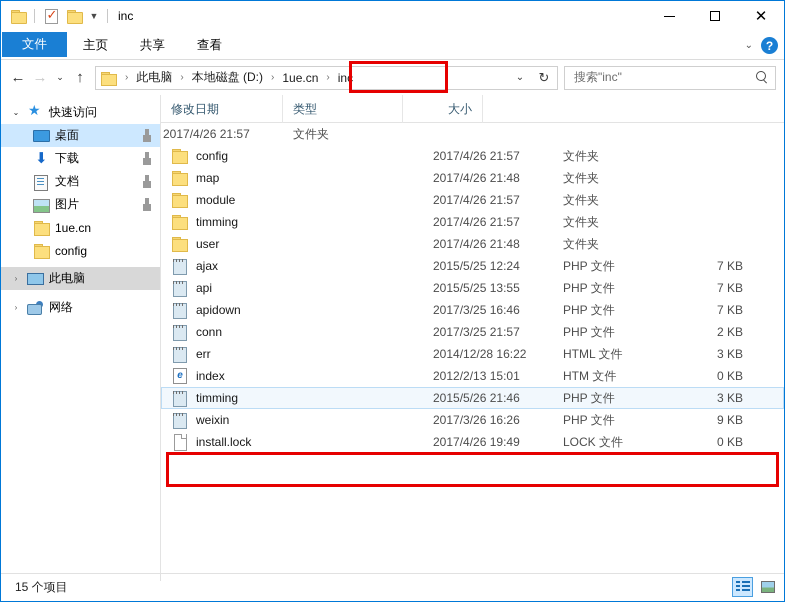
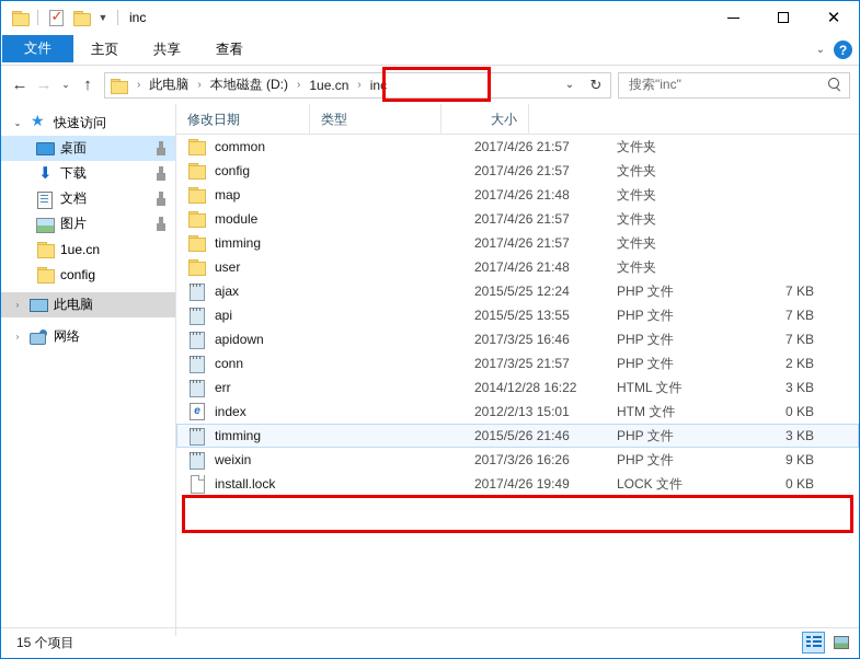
  ▼
  inc
  ✕
  文件
  主页
  共享
  查看
  ⌄
  ?
  ←
  →
  ⌄
  ↑
  ›
  此电脑
  ›
  本地磁盘 (D:)
  ›
  1ue.cn
  ›
  inc
  ⌄
  ↻
  搜索"inc"
  ⌄
  快速访问
  桌面
  下载
  文档
  图片
  1ue.cn
  config
  ›
  此电脑
  ›
  网络
  修改日期
  类型
  大小
+ common
  2017/4/26 21:57
  文件夹
  config
  2017/4/26 21:57
  文件夹
  map
  2017/4/26 21:48
  文件夹
  module
  2017/4/26 21:57
  文件夹
  timming
  2017/4/26 21:57
  文件夹
  user
  2017/4/26 21:48
  文件夹
  ajax
  2015/5/25 12:24
  PHP 文件
  7 KB
  api
  2015/5/25 13:55
  PHP 文件
  7 KB
  apidown
  2017/3/25 16:46
  PHP 文件
  7 KB
  conn
  2017/3/25 21:57
  PHP 文件
  2 KB
  err
  2014/12/28 16:22
  HTML 文件
  3 KB
  index
  2012/2/13 15:01
  HTM 文件
  0 KB
  timming
  2015/5/26 21:46
  PHP 文件
  3 KB
  weixin
  2017/3/26 16:26
  PHP 文件
  9 KB
  install.lock
  2017/4/26 19:49
  LOCK 文件
  0 KB
  15 个项目
